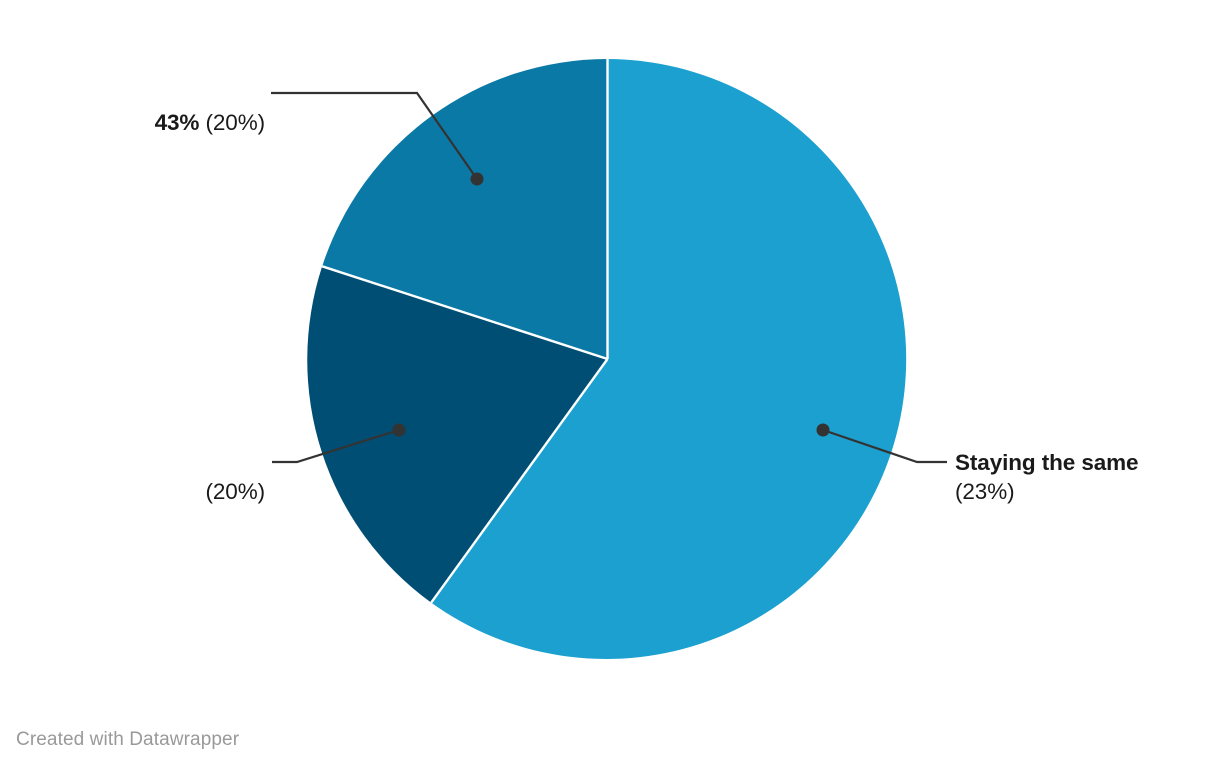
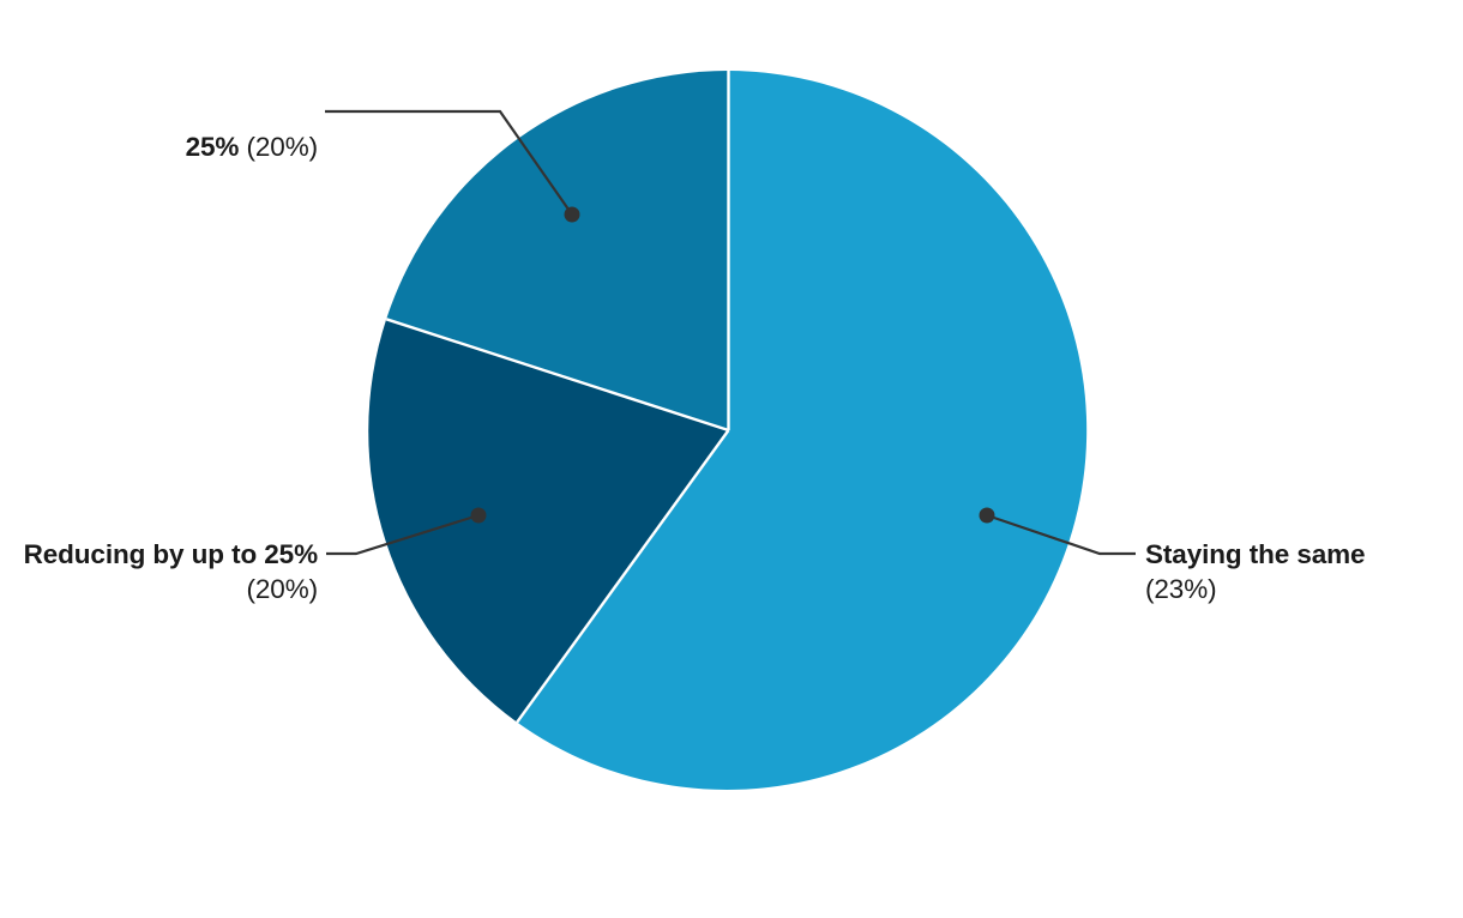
- 43% (20%)
+ 25% (20%)
+ Reducing by up to 25%
  (20%)
  Staying the same
  (23%)
- Created with Datawrapper
